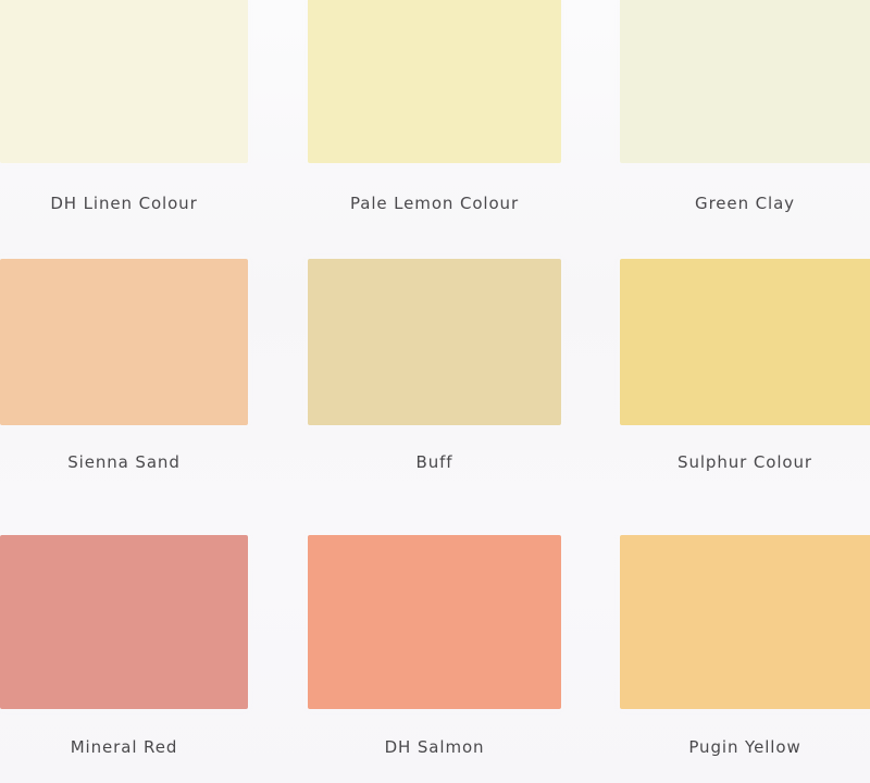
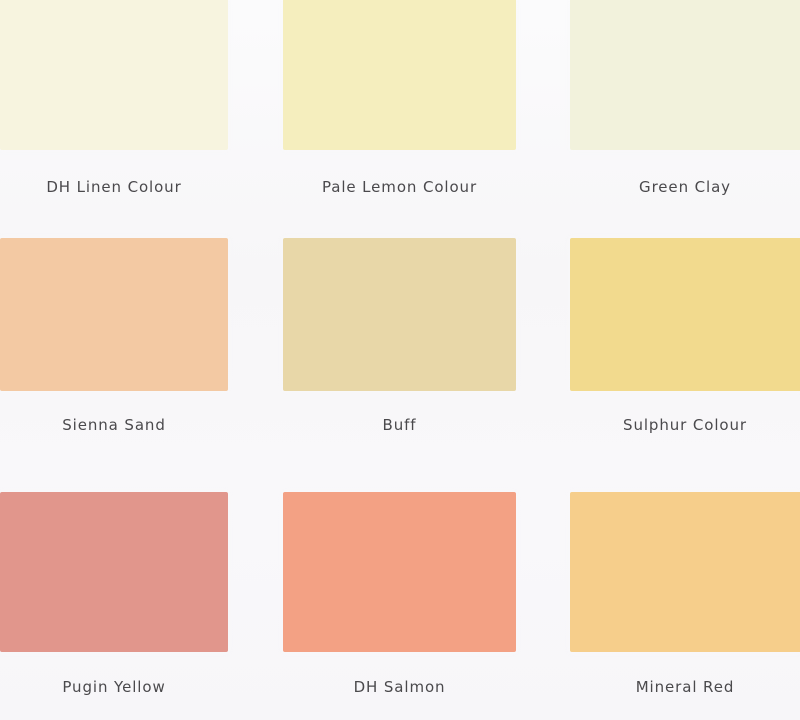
  DH Linen Colour
  Pale Lemon Colour
  Green Clay
  Sienna Sand
  Buff
  Sulphur Colour
- Mineral Red
+ Pugin Yellow
  DH Salmon
- Pugin Yellow
+ Mineral Red
